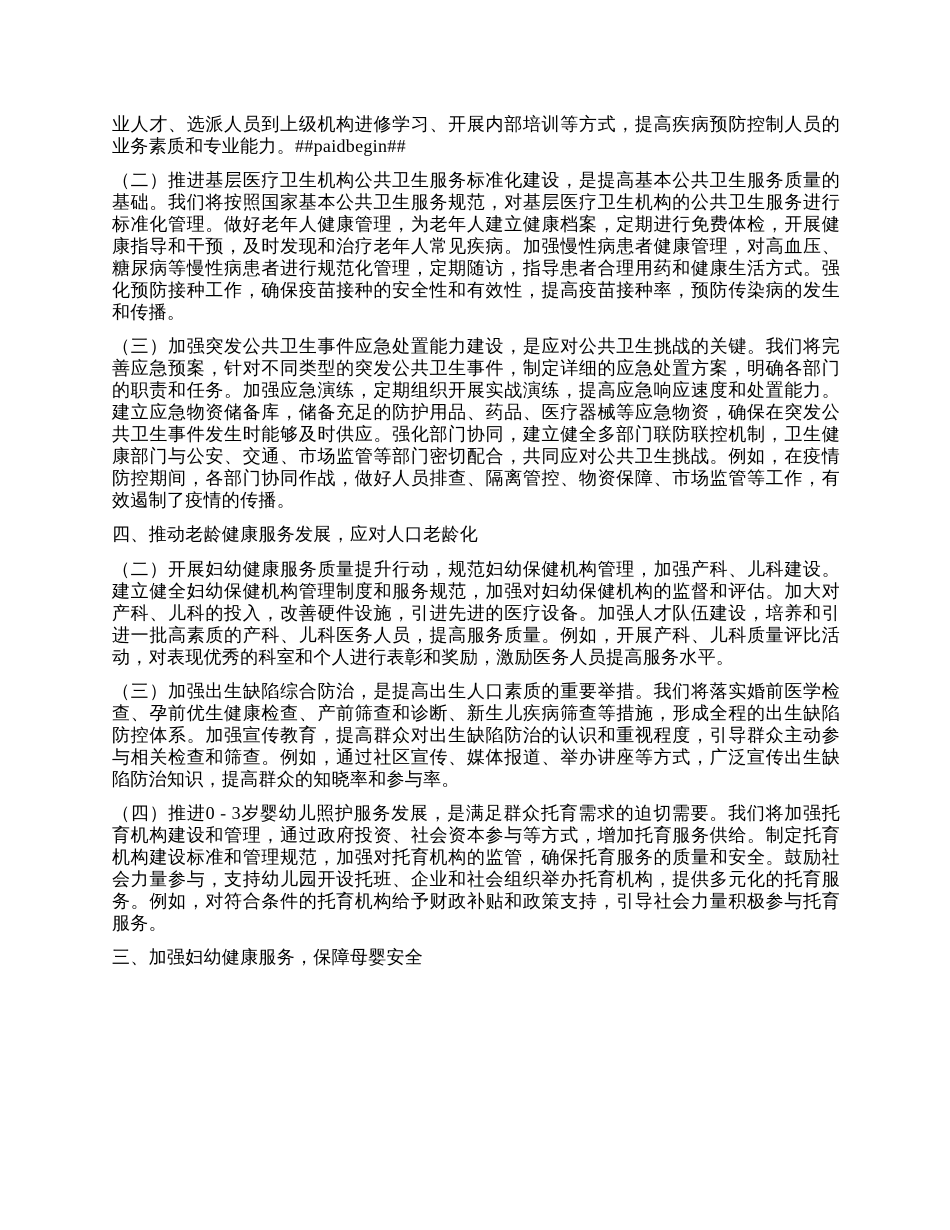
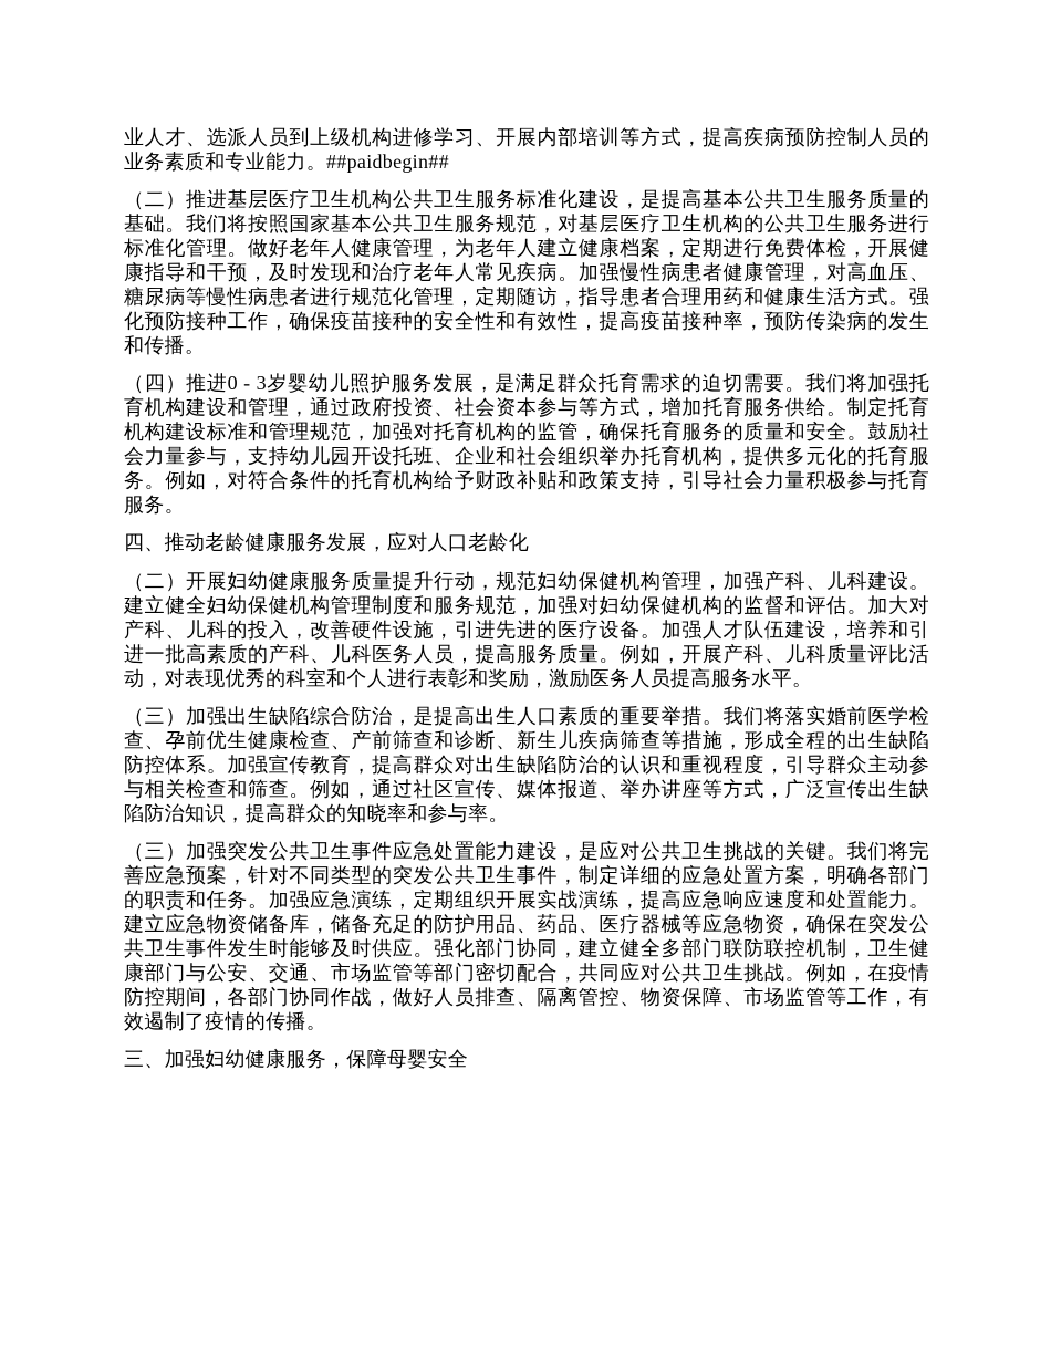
  业人才、选派人员到上级机构进修学习、开展内部培训等方式，提高疾病预防控制人员的业务素质和专业能力。##paidbegin##
  （二）推进基层医疗卫生机构公共卫生服务标准化建设，是提高基本公共卫生服务质量的基础。我们将按照国家基本公共卫生服务规范，对基层医疗卫生机构的公共卫生服务进行标准化管理。做好老年人健康管理，为老年人建立健康档案，定期进行免费体检，开展健康指导和干预，及时发现和治疗老年人常见疾病。加强慢性病患者健康管理，对高血压、糖尿病等慢性病患者进行规范化管理，定期随访，指导患者合理用药和健康生活方式。强化预防接种工作，确保疫苗接种的安全性和有效性，提高疫苗接种率，预防传染病的发生和传播。
- （三）加强突发公共卫生事件应急处置能力建设，是应对公共卫生挑战的关键。我们将完善应急预案，针对不同类型的突发公共卫生事件，制定详细的应急处置方案，明确各部门的职责和任务。加强应急演练，定期组织开展实战演练，提高应急响应速度和处置能力。建立应急物资储备库，储备充足的防护用品、药品、医疗器械等应急物资，确保在突发公共卫生事件发生时能够及时供应。强化部门协同，建立健全多部门联防联控机制，卫生健康部门与公安、交通、市场监管等部门密切配合，共同应对公共卫生挑战。例如，在疫情防控期间，各部门协同作战，做好人员排查、隔离管控、物资保障、市场监管等工作，有效遏制了疫情的传播。
+ （四）推进0 - 3岁婴幼儿照护服务发展，是满足群众托育需求的迫切需要。我们将加强托育机构建设和管理，通过政府投资、社会资本参与等方式，增加托育服务供给。制定托育机构建设标准和管理规范，加强对托育机构的监管，确保托育服务的质量和安全。鼓励社会力量参与，支持幼儿园开设托班、企业和社会组织举办托育机构，提供多元化的托育服务。例如，对符合条件的托育机构给予财政补贴和政策支持，引导社会力量积极参与托育服务。
  四、推动老龄健康服务发展，应对人口老龄化
  （二）开展妇幼健康服务质量提升行动，规范妇幼保健机构管理，加强产科、儿科建设。建立健全妇幼保健机构管理制度和服务规范，加强对妇幼保健机构的监督和评估。加大对产科、儿科的投入，改善硬件设施，引进先进的医疗设备。加强人才队伍建设，培养和引进一批高素质的产科、儿科医务人员，提高服务质量。例如，开展产科、儿科质量评比活动，对表现优秀的科室和个人进行表彰和奖励，激励医务人员提高服务水平。
  （三）加强出生缺陷综合防治，是提高出生人口素质的重要举措。我们将落实婚前医学检查、孕前优生健康检查、产前筛查和诊断、新生儿疾病筛查等措施，形成全程的出生缺陷防控体系。加强宣传教育，提高群众对出生缺陷防治的认识和重视程度，引导群众主动参与相关检查和筛查。例如，通过社区宣传、媒体报道、举办讲座等方式，广泛宣传出生缺陷防治知识，提高群众的知晓率和参与率。
- （四）推进0 - 3岁婴幼儿照护服务发展，是满足群众托育需求的迫切需要。我们将加强托育机构建设和管理，通过政府投资、社会资本参与等方式，增加托育服务供给。制定托育机构建设标准和管理规范，加强对托育机构的监管，确保托育服务的质量和安全。鼓励社会力量参与，支持幼儿园开设托班、企业和社会组织举办托育机构，提供多元化的托育服务。例如，对符合条件的托育机构给予财政补贴和政策支持，引导社会力量积极参与托育服务。
+ （三）加强突发公共卫生事件应急处置能力建设，是应对公共卫生挑战的关键。我们将完善应急预案，针对不同类型的突发公共卫生事件，制定详细的应急处置方案，明确各部门的职责和任务。加强应急演练，定期组织开展实战演练，提高应急响应速度和处置能力。建立应急物资储备库，储备充足的防护用品、药品、医疗器械等应急物资，确保在突发公共卫生事件发生时能够及时供应。强化部门协同，建立健全多部门联防联控机制，卫生健康部门与公安、交通、市场监管等部门密切配合，共同应对公共卫生挑战。例如，在疫情防控期间，各部门协同作战，做好人员排查、隔离管控、物资保障、市场监管等工作，有效遏制了疫情的传播。
  三、加强妇幼健康服务，保障母婴安全
